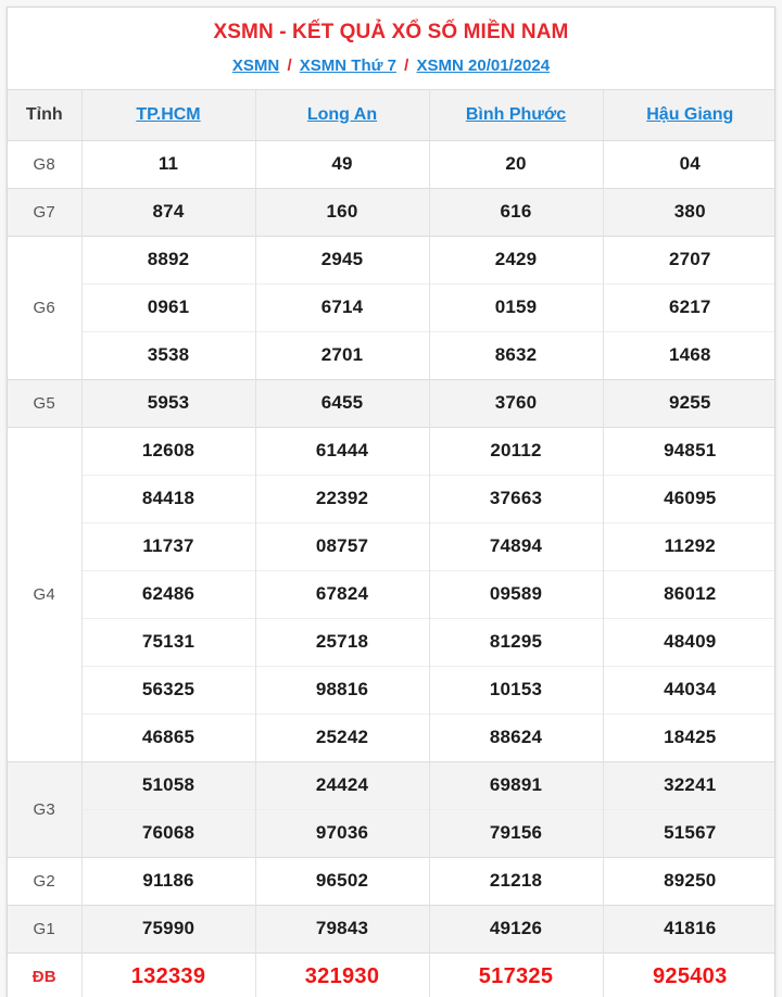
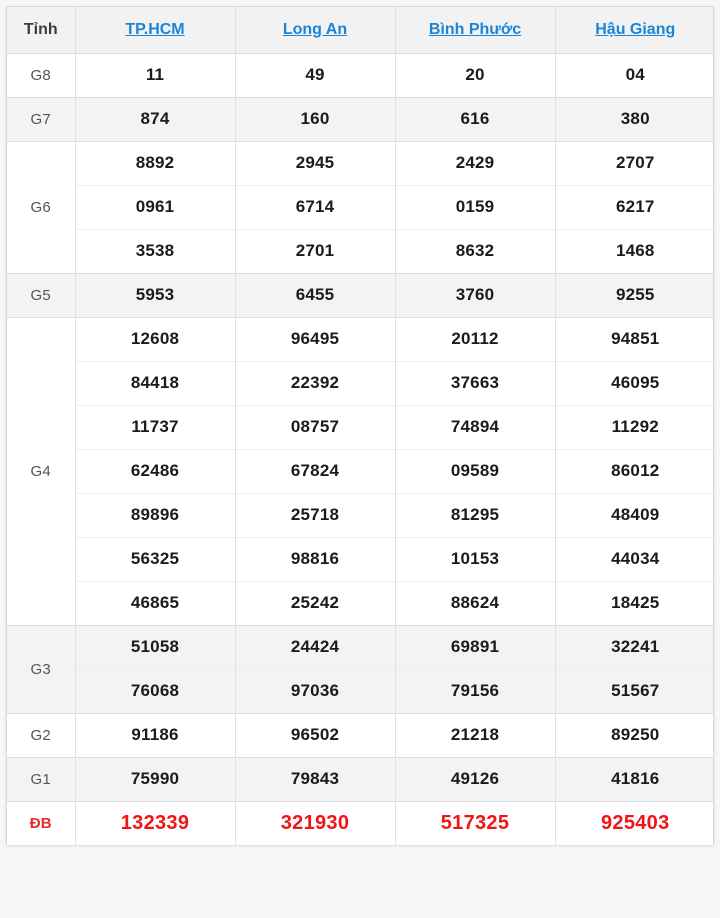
- XSMN - KẾT QUẢ XỔ SỐ MIỀN NAM
- XSMN / XSMN Thứ 7 / XSMN 20/01/2024
  Tỉnh	TP.HCM	Long An	Bình Phước	Hậu Giang
  G8	11	49	20	04
  G7	874	160	616	380
  G6	8892	2945	2429	2707
  0961	6714	0159	6217
  3538	2701	8632	1468
  G5	5953	6455	3760	9255
- G4	12608	61444	20112	94851
+ G4	12608	96495	20112	94851
  84418	22392	37663	46095
  11737	08757	74894	11292
  62486	67824	09589	86012
- 75131	25718	81295	48409
+ 89896	25718	81295	48409
  56325	98816	10153	44034
  46865	25242	88624	18425
  G3	51058	24424	69891	32241
  76068	97036	79156	51567
  G2	91186	96502	21218	89250
  G1	75990	79843	49126	41816
  ĐB	132339	321930	517325	925403
